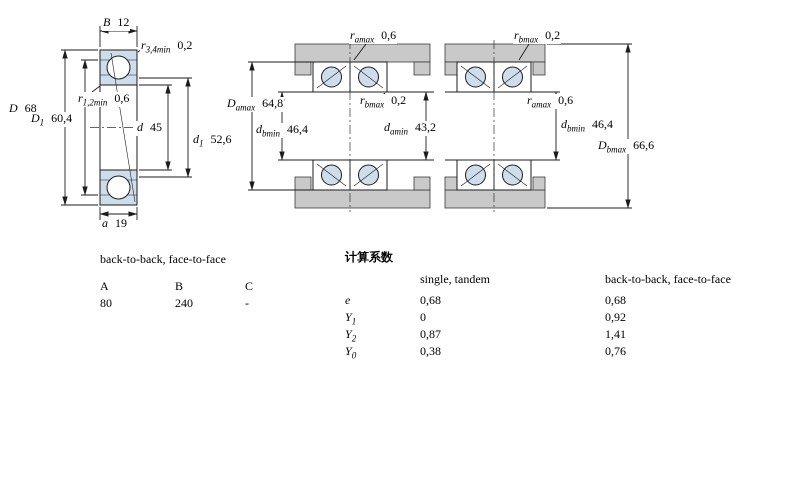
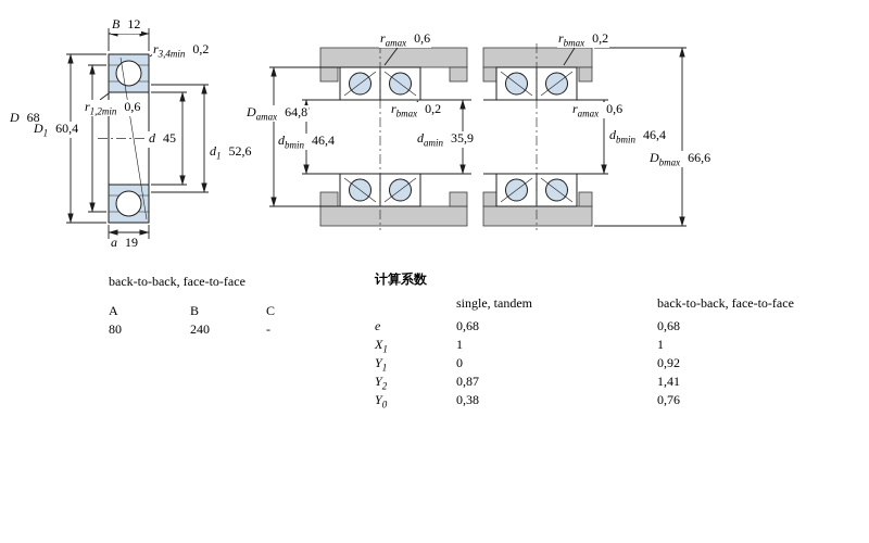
  B 12
  r3,4min 0,2
  D 68
  D1 60,4
  r1,2min 0,6
  d 45
  d1 52,6
  a 19
  ramax 0,6
  Damax 64,8
  dbmin 46,4
  rbmax 0,2
- damin 43,2
+ damin 35,9
  rbmax 0,2
  ramax 0,6
  dbmin 46,4
  Dbmax 66,6
  back-to-back, face-to-face
  A B C
  80 240 -
  计算系数
  single, tandem back-to-back, face-to-face
  e 0,68 0,68
+ X1 1 1
  Y1 0 0,92
  Y2 0,87 1,41
  Y0 0,38 0,76
